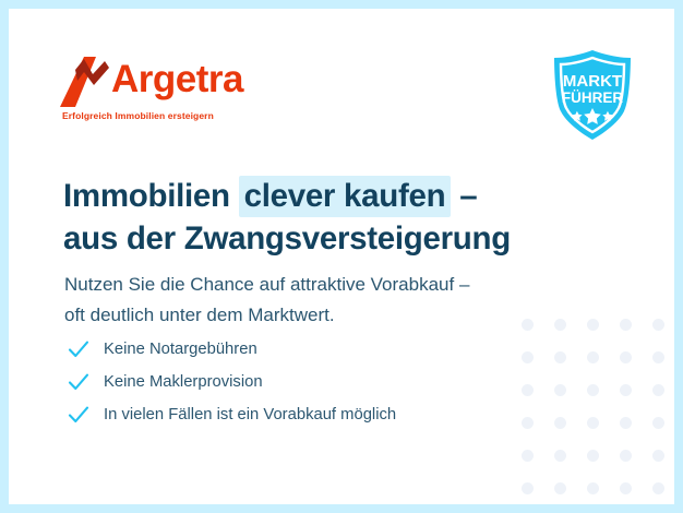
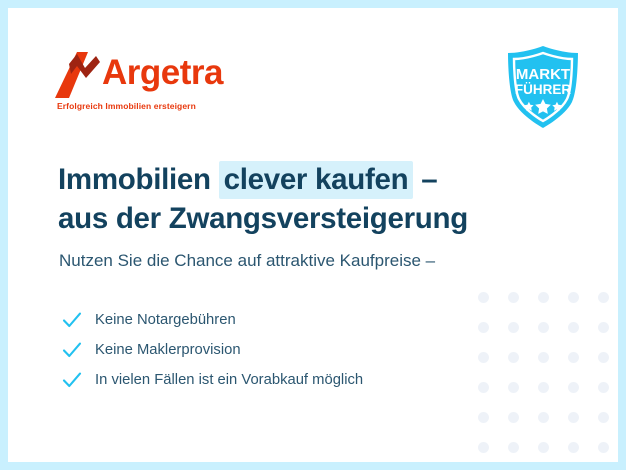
  Argetra
  Erfolgreich Immobilien ersteigern
  MARKT
  FÜHRER
  Immobilien clever kaufen –
  aus der Zwangsversteigerung
- Nutzen Sie die Chance auf attraktive Vorabkauf –
+ Nutzen Sie die Chance auf attraktive Kaufpreise –
- oft deutlich unter dem Marktwert.
  Keine Notargebühren
  Keine Maklerprovision
  In vielen Fällen ist ein Vorabkauf möglich
